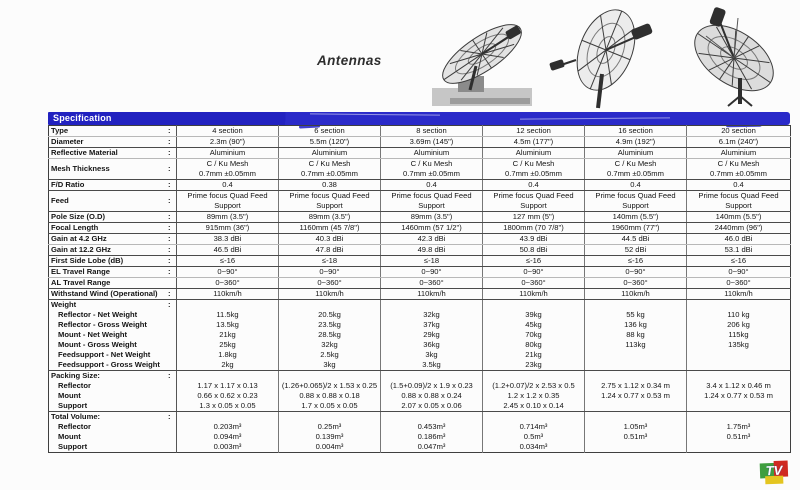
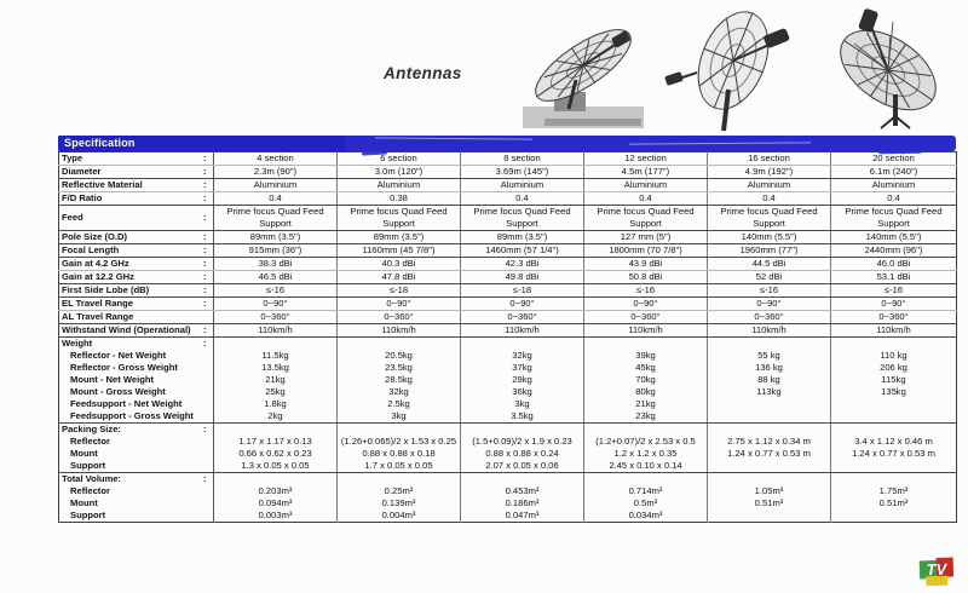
  Antennas
  Specification
  Type	:	4 section	6 section	8 section	12 section	16 section	20 section
- Diameter	:	2.3m (90")	5.5m (120")	3.69m (145")	4.5m (177")	4.9m (192")	6.1m (240")
+ Diameter	:	2.3m (90")	3.0m (120")	3.69m (145")	4.5m (177")	4.9m (192")	6.1m (240")
  Reflective Material	:	Aluminium	Aluminium	Aluminium	Aluminium	Aluminium	Aluminium
- Mesh Thickness	:	C / Ku Mesh 0.7mm ±0.05mm	C / Ku Mesh 0.7mm ±0.05mm	C / Ku Mesh 0.7mm ±0.05mm	C / Ku Mesh 0.7mm ±0.05mm	C / Ku Mesh 0.7mm ±0.05mm	C / Ku Mesh 0.7mm ±0.05mm
  F/D Ratio	:	0.4	0.38	0.4	0.4	0.4	0.4
  Feed	:	Prime focus Quad Feed Support	Prime focus Quad Feed Support	Prime focus Quad Feed Support	Prime focus Quad Feed Support	Prime focus Quad Feed Support	Prime focus Quad Feed Support
  Pole Size (O.D)	:	89mm (3.5")	89mm (3.5")	89mm (3.5")	127 mm (5")	140mm (5.5")	140mm (5.5")
- Focal Length	:	915mm (36")	1160mm (45 7/8")	1460mm (57 1/2")	1800mm (70 7/8")	1960mm (77")	2440mm (96")
+ Focal Length	:	915mm (36")	1160mm (45 7/8")	1460mm (57 1/4")	1800mm (70 7/8")	1960mm (77")	2440mm (96")
  Gain at 4.2 GHz	:	38.3 dBi	40.3 dBi	42.3 dBi	43.9 dBi	44.5 dBi	46.0 dBi
  Gain at 12.2 GHz	:	46.5 dBi	47.8 dBi	49.8 dBi	50.8 dBi	52 dBi	53.1 dBi
  First Side Lobe (dB)	:	≤-16	≤-18	≤-18	≤-16	≤-16	≤-16
  EL Travel Range	:	0~90°	0~90°	0~90°	0~90°	0~90°	0~90°
  AL Travel Range		0~360°	0~360°	0~360°	0~360°	0~360°	0~360°
  Withstand Wind (Operational)	:	110km/h	110km/h	110km/h	110km/h	110km/h	110km/h
  Weight	:
  Reflector - Net Weight		11.5kg	20.5kg	32kg	39kg	55 kg	110 kg
  Reflector - Gross Weight		13.5kg	23.5kg	37kg	45kg	136 kg	206 kg
  Mount - Net Weight		21kg	28.5kg	29kg	70kg	88 kg	115kg
  Mount - Gross Weight		25kg	32kg	36kg	80kg	113kg	135kg
  Feedsupport - Net Weight		1.8kg	2.5kg	3kg	21kg
  Feedsupport - Gross Weight		2kg	3kg	3.5kg	23kg
  Packing Size:	:
  Reflector		1.17 x 1.17 x 0.13	(1.26+0.065)/2 x 1.53 x 0.25	(1.5+0.09)/2 x 1.9 x 0.23	(1.2+0.07)/2 x 2.53 x 0.5	2.75 x 1.12 x 0.34 m	3.4 x 1.12 x 0.46 m
  Mount		0.66 x 0.62 x 0.23	0.88 x 0.88 x 0.18	0.88 x 0.88 x 0.24	1.2 x 1.2 x 0.35	1.24 x 0.77 x 0.53 m	1.24 x 0.77 x 0.53 m
  Support		1.3 x 0.05 x 0.05	1.7 x 0.05 x 0.05	2.07 x 0.05 x 0.06	2.45 x 0.10 x 0.14
  Total Volume:	:
  Reflector		0.203m³	0.25m³	0.453m³	0.714m³	1.05m³	1.75m³
  Mount		0.094m³	0.139m³	0.186m³	0.5m³	0.51m³	0.51m³
  Support		0.003m³	0.004m³	0.047m³	0.034m³
